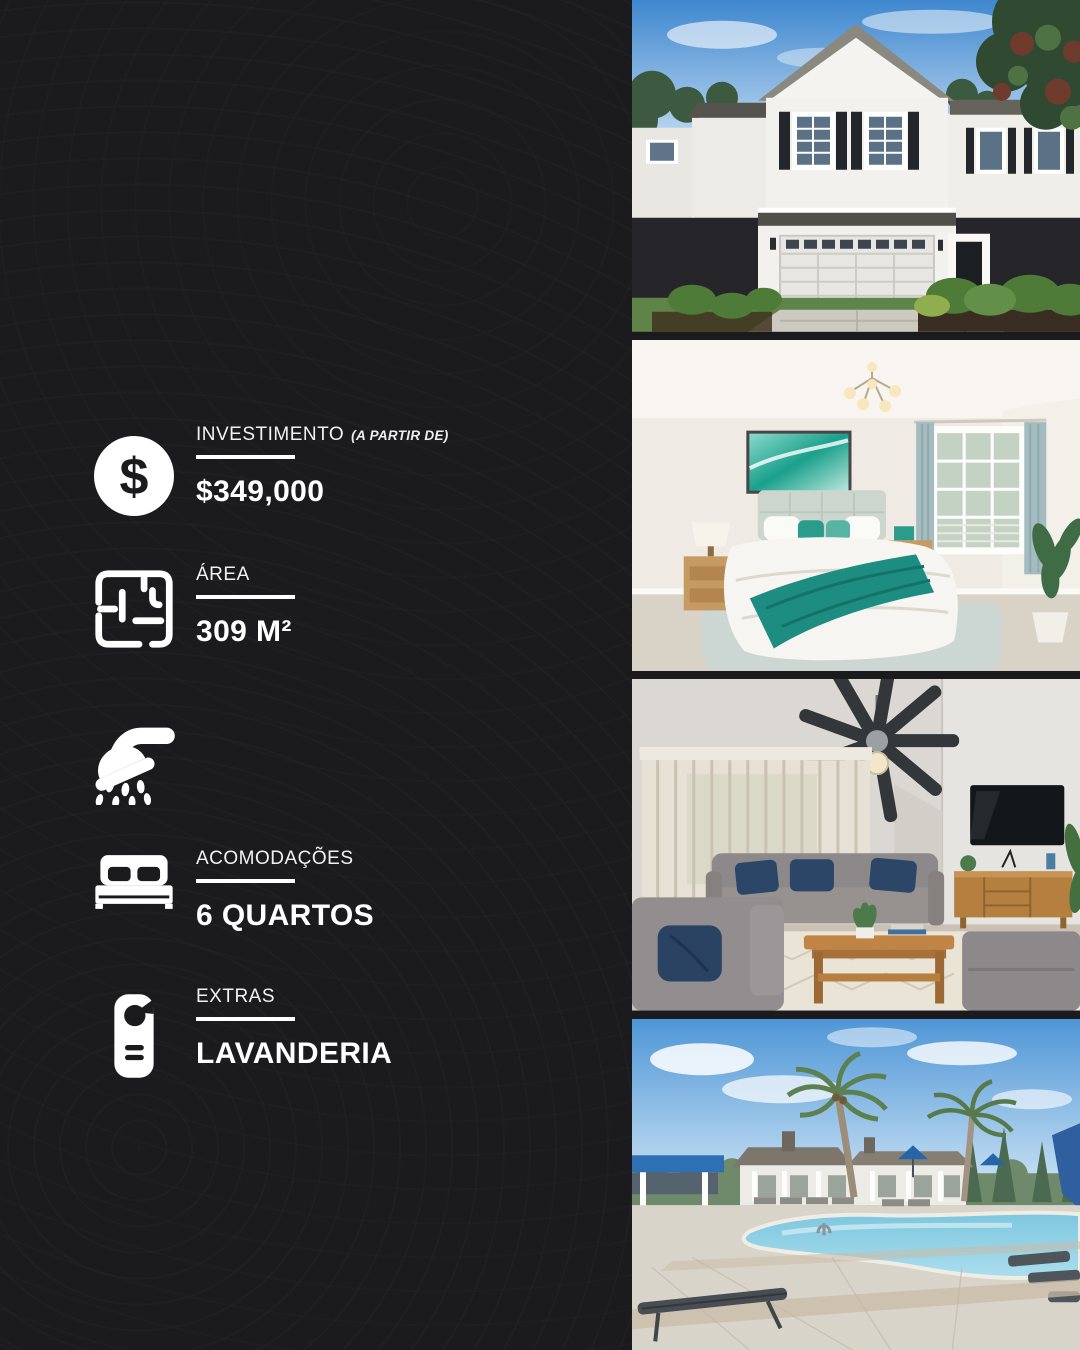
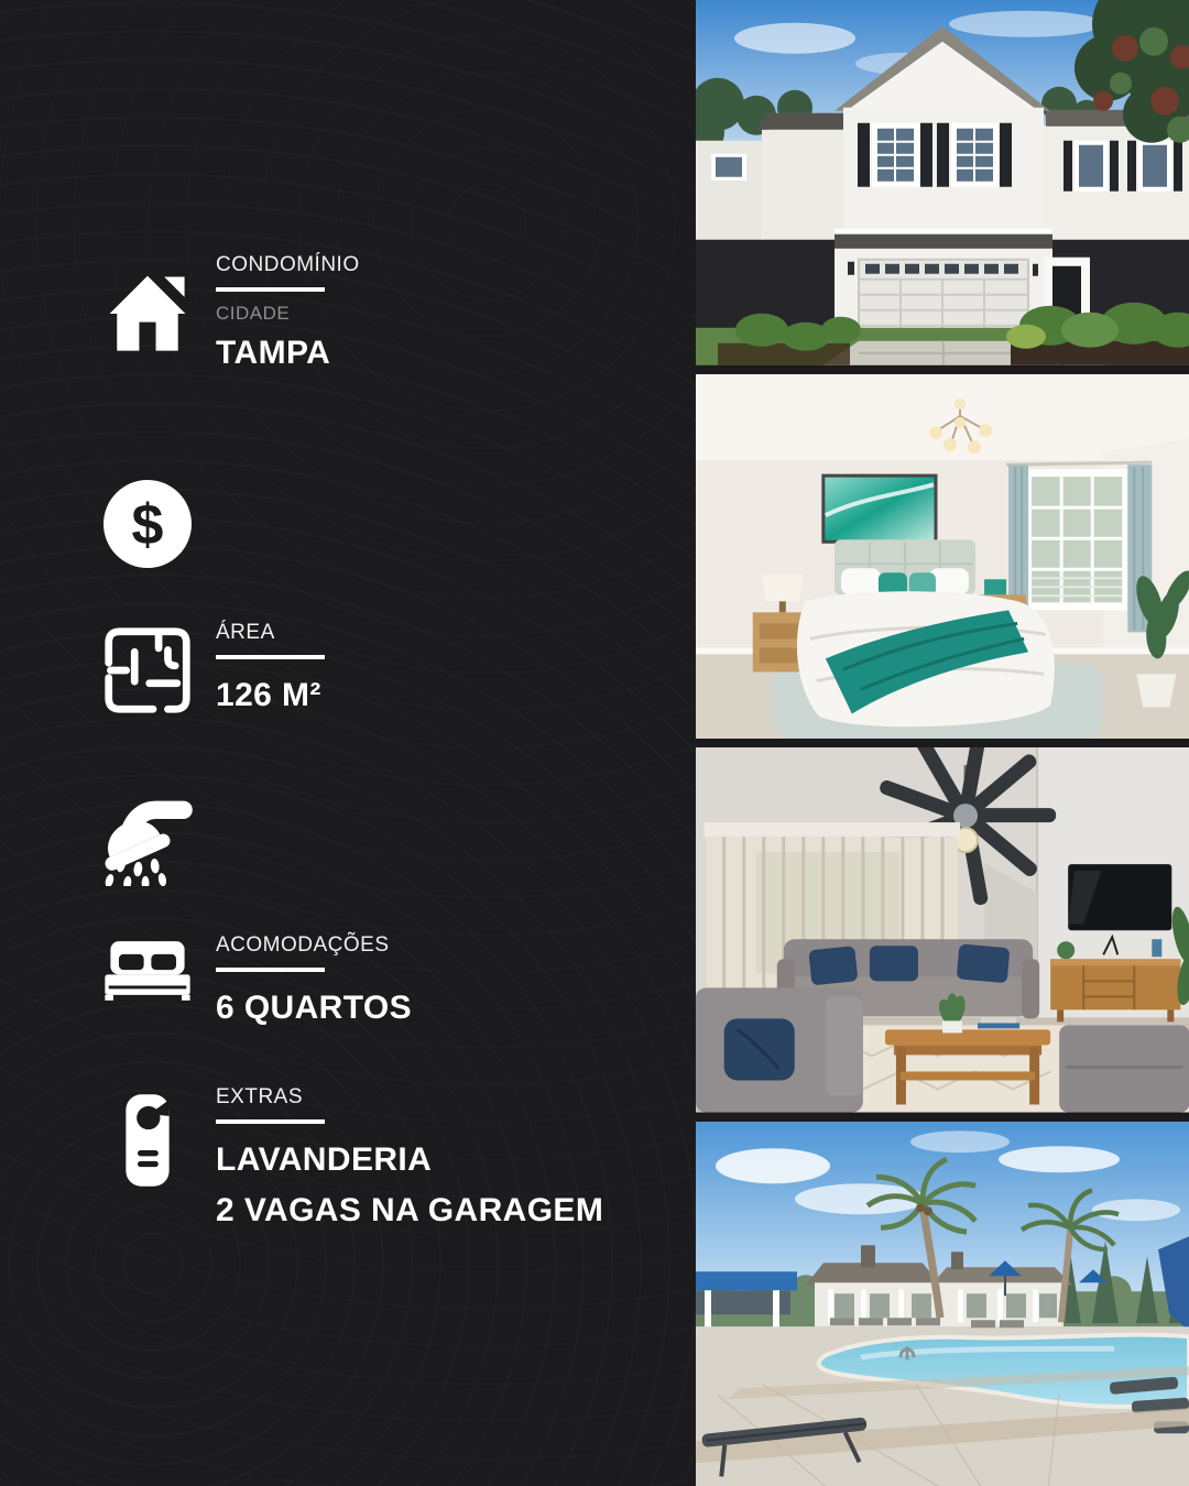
+ CONDOMÍNIO
+ CIDADE
+ TAMPA
  $
- INVESTIMENTO
- (A PARTIR DE)
- $349,000
  ÁREA
- 309 M²
+ 126 M²
  ACOMODAÇÕES
  6 QUARTOS
  EXTRAS
  LAVANDERIA
+ 2 VAGAS NA GARAGEM
